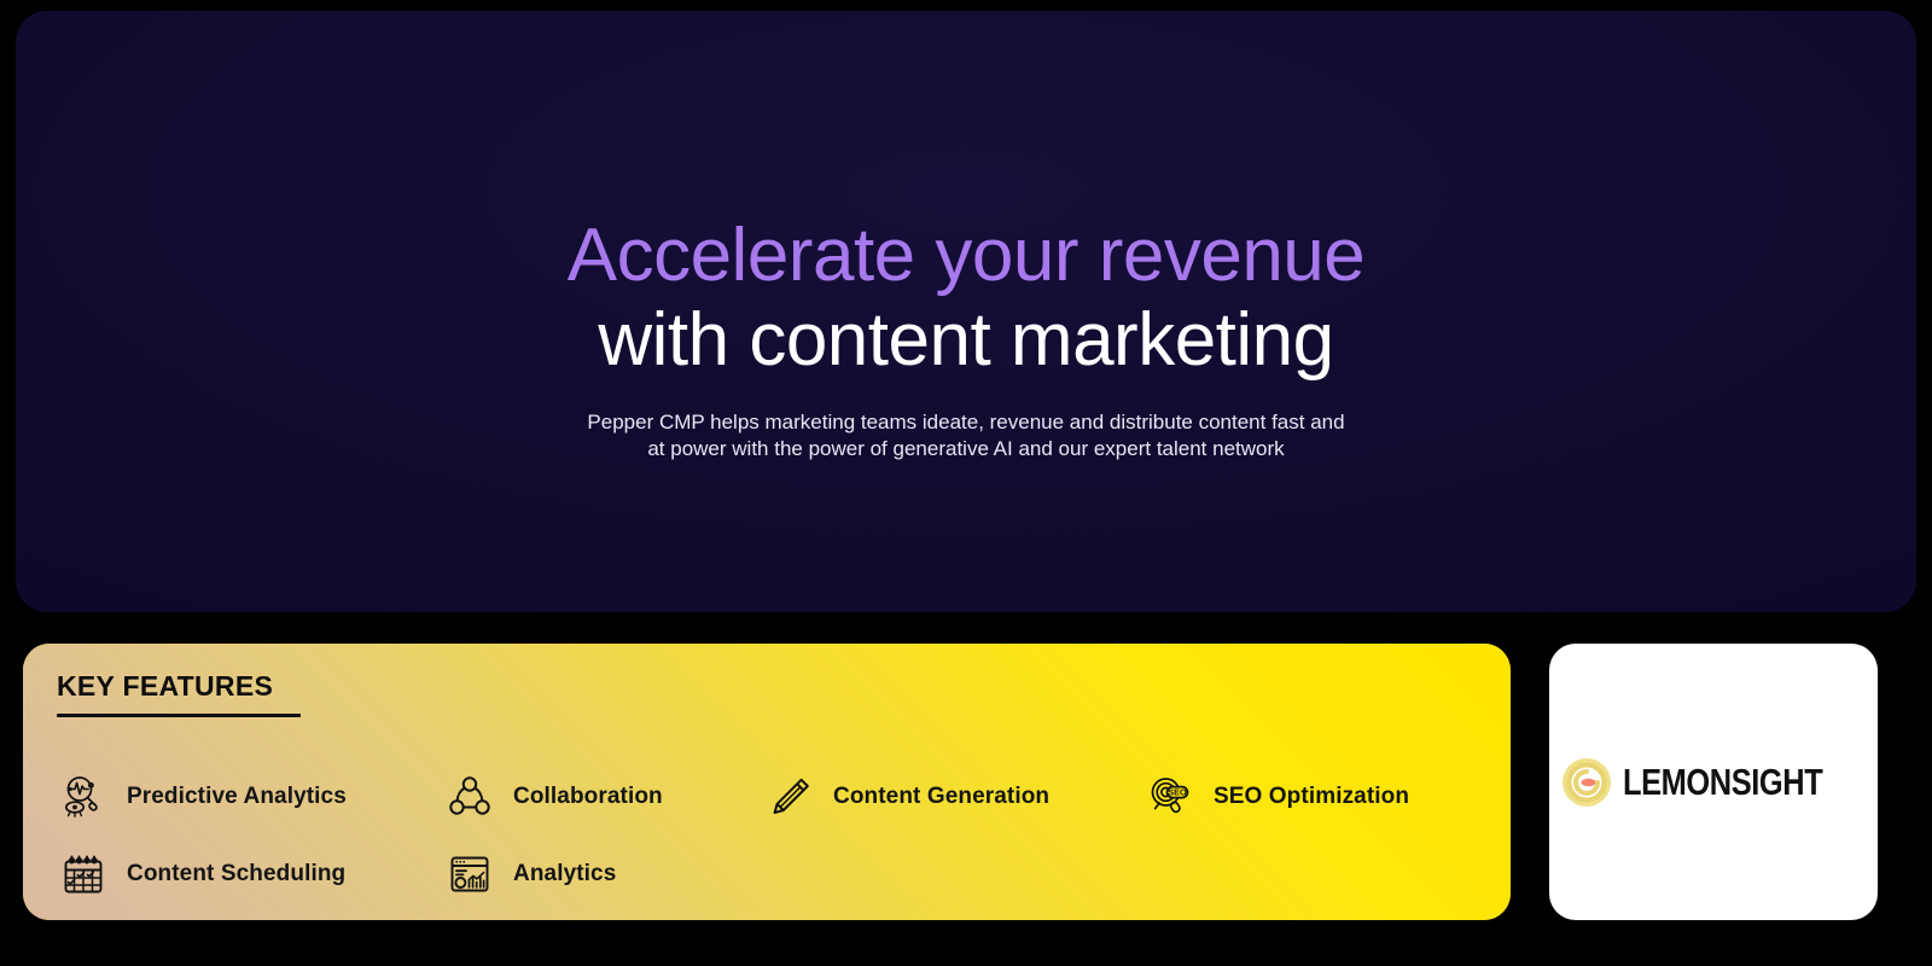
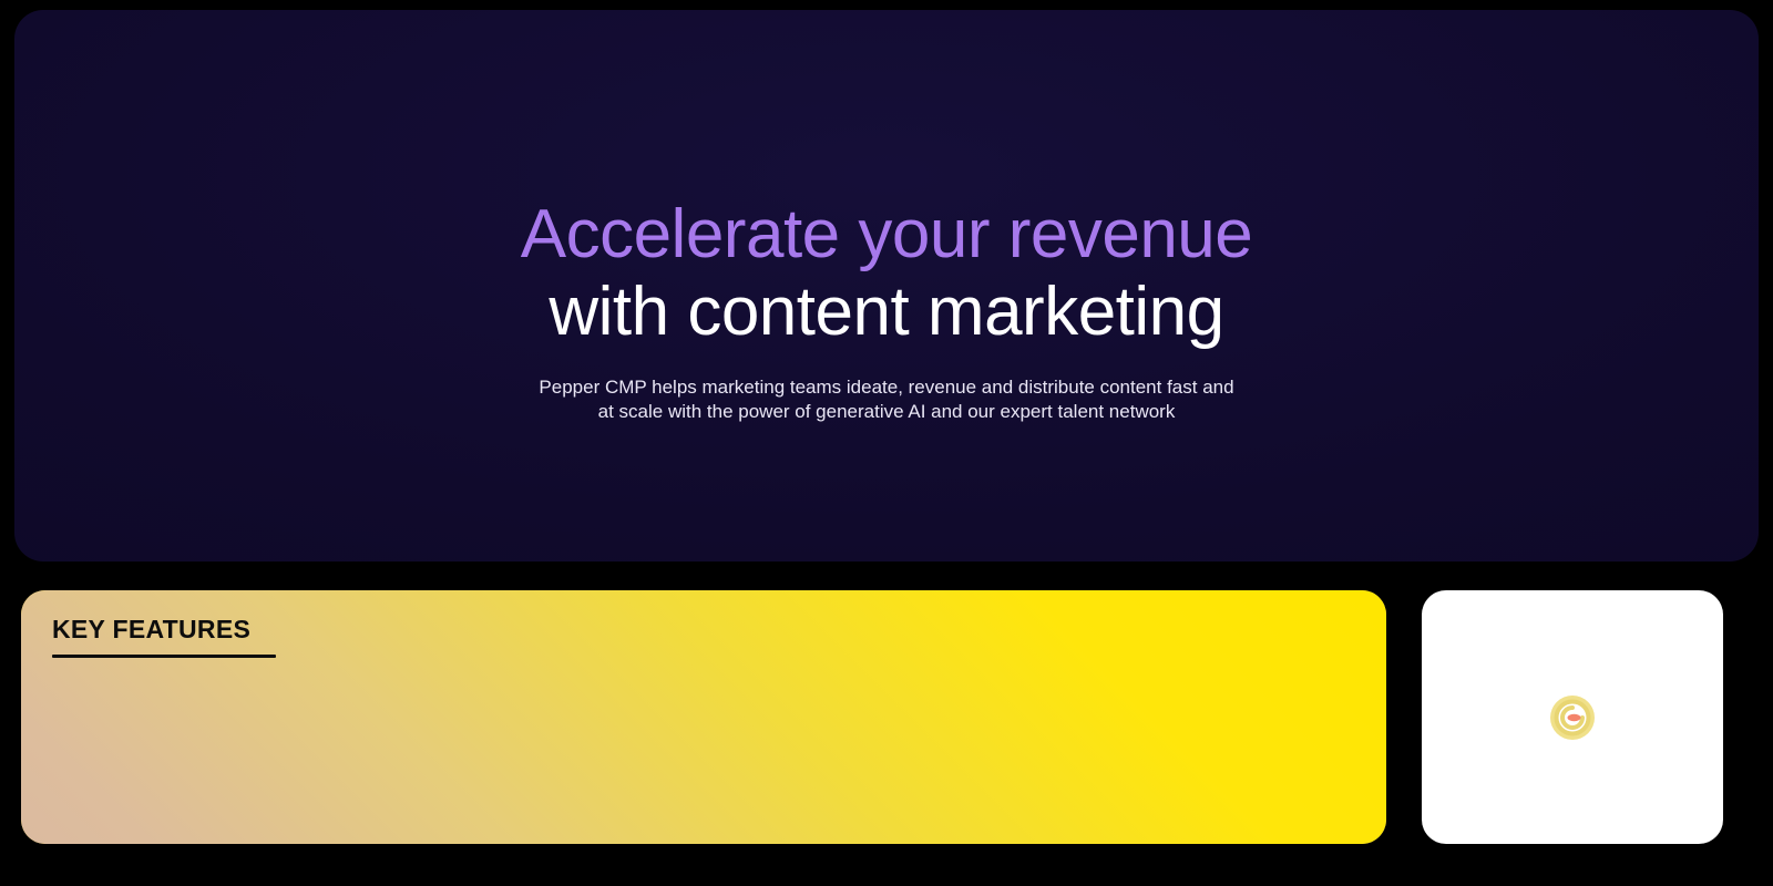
  Accelerate your revenue
  with content marketing
  Pepper CMP helps marketing teams ideate, revenue and distribute content fast and
- at power with the power of generative AI and our expert talent network
+ at scale with the power of generative AI and our expert talent network
  KEY FEATURES
- Predictive Analytics
- Collaboration
- Content Generation
- SEO
- SEO Optimization
- Content Scheduling
- Analytics
- LEMONSIGHT
